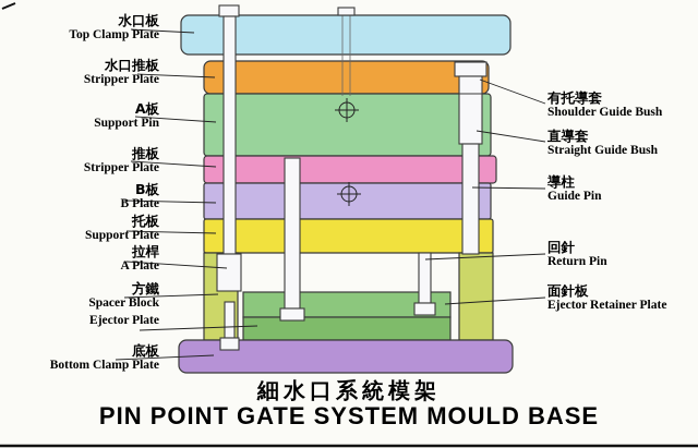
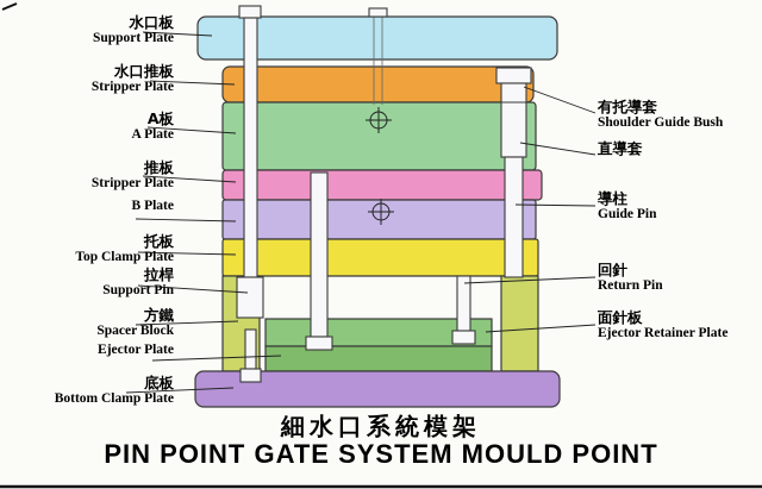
  水口板
- Top Clamp Plate
+ Support Plate
  水口推板
  Stripper Plate
  A板
- Support Pin
+ A Plate
  推板
  Stripper Plate
- B板
  B Plate
  托板
- Support Plate
+ Top Clamp Plate
  拉桿
- A Plate
+ Support Pin
  方鐵
  Spacer Block
  Ejector Plate
  底板
  Bottom Clamp Plate
  有托導套
  Shoulder Guide Bush
  直導套
- Straight Guide Bush
  導柱
  Guide Pin
  回針
  Return Pin
  面針板
  Ejector Retainer Plate
  細水口系統模架
- PIN POINT GATE SYSTEM MOULD BASE
+ PIN POINT GATE SYSTEM MOULD POINT
